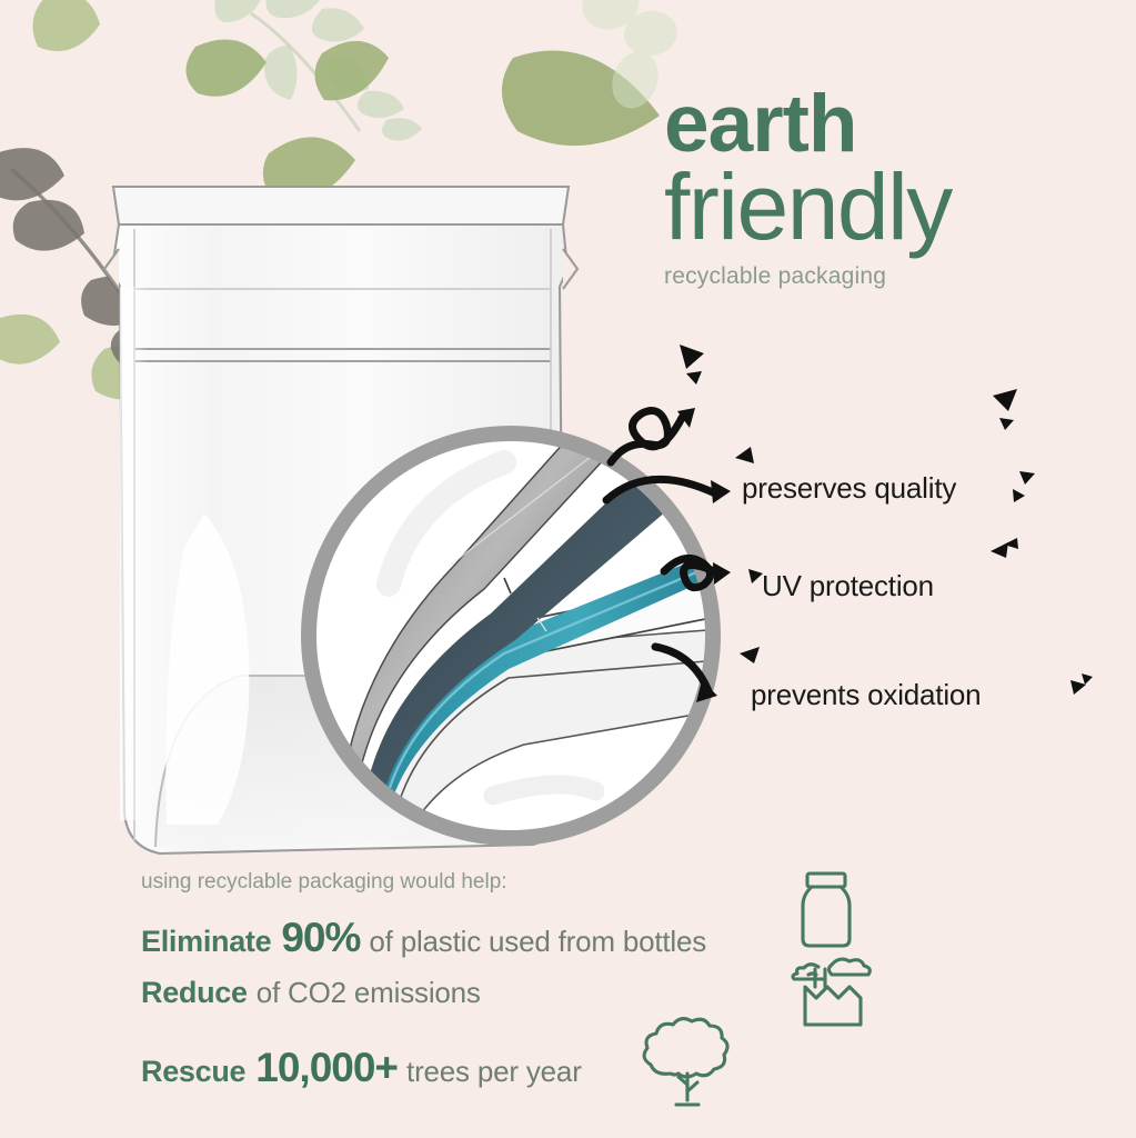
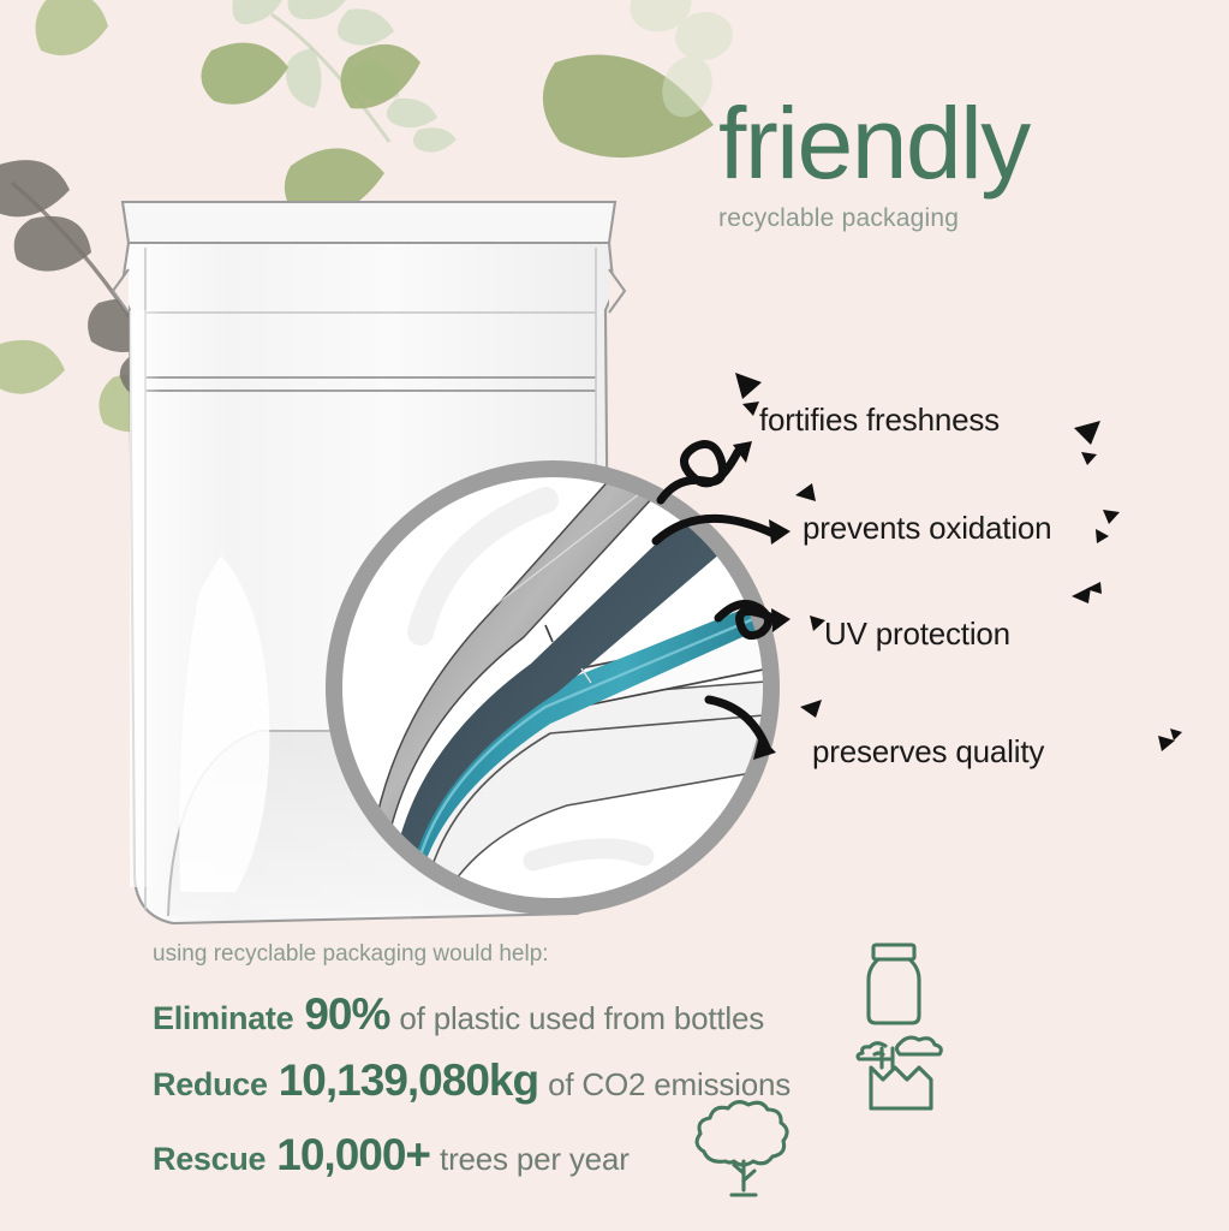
- earth
  friendly
  recyclable packaging
+ fortifies freshness
- preserves quality
+ prevents oxidation
  UV protection
- prevents oxidation
+ preserves quality
  using recyclable packaging would help:
  Eliminate
  90%
  of plastic used from bottles
  Reduce
+ 10,139,080kg
  of CO2 emissions
  Rescue
  10,000+
  trees per year
